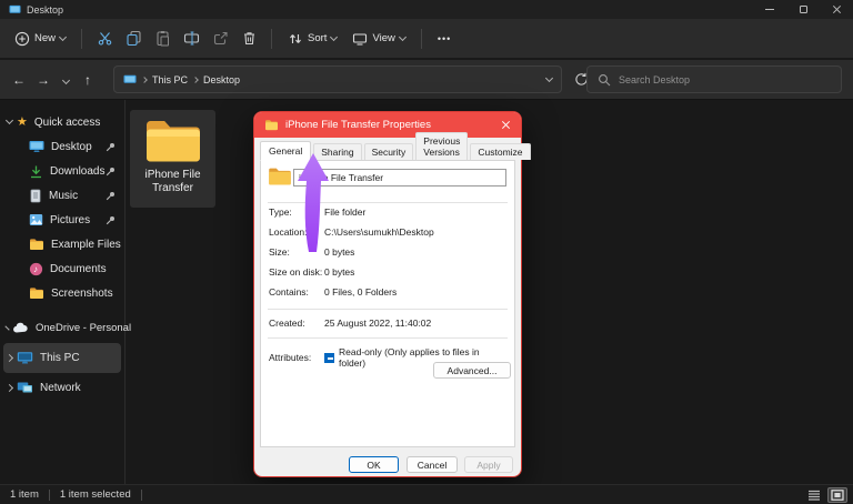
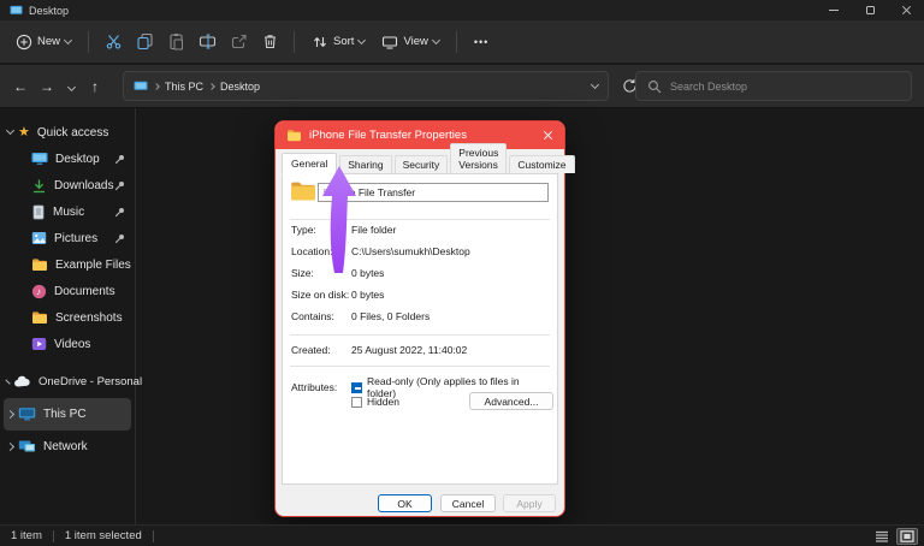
  Desktop
  New
  Sort
  View
  •••
  ←
  →
  ↑
  This PC
  Desktop
  Search Desktop
  ★
  Quick access
  Desktop
  Downloads
  Music
  Pictures
  Example Files
  ♪
  Documents
  Screenshots
+ Videos
  OneDrive - Personal
  This PC
  Network
- iPhone File Transfer
  iPhone File Transfer Properties
  General
  Sharing
  Security
  Previous Versions
  Customize
  Type:
  File folder
  Location:
  C:\Users\sumukh\Desktop
  Size:
  0 bytes
  Size on disk:
  0 bytes
  Contains:
  0 Files, 0 Folders
  Created:
  25 August 2022, 11:40:02
  Attributes:
  Read-only (Only applies to files in folder)
+ Hidden
  Advanced...
  OK
  Cancel
  Apply
  1 item
  1 item selected
